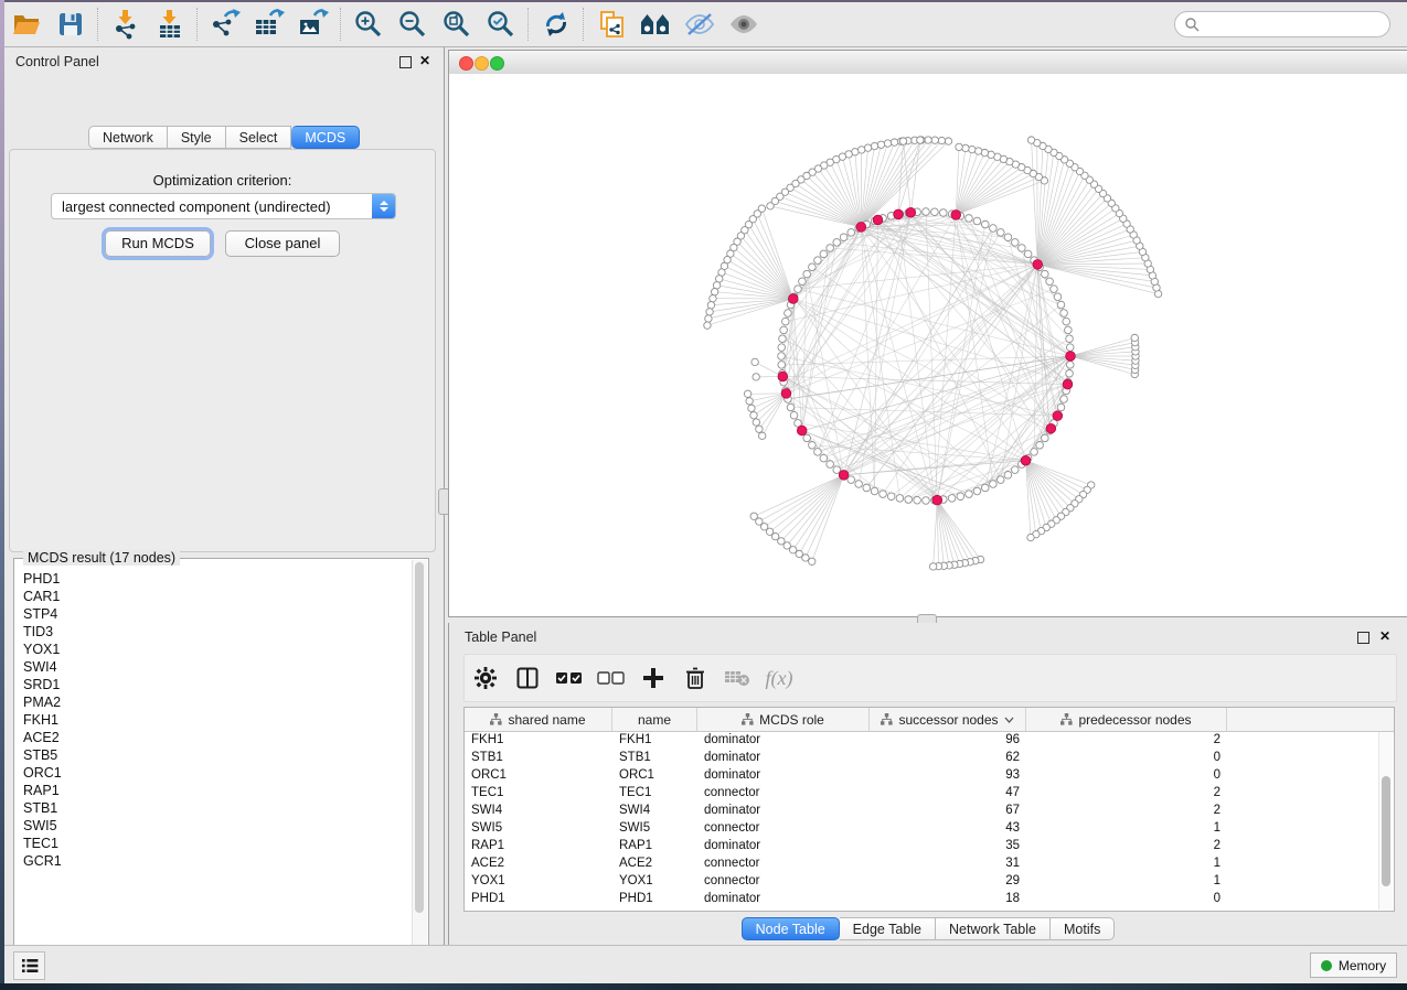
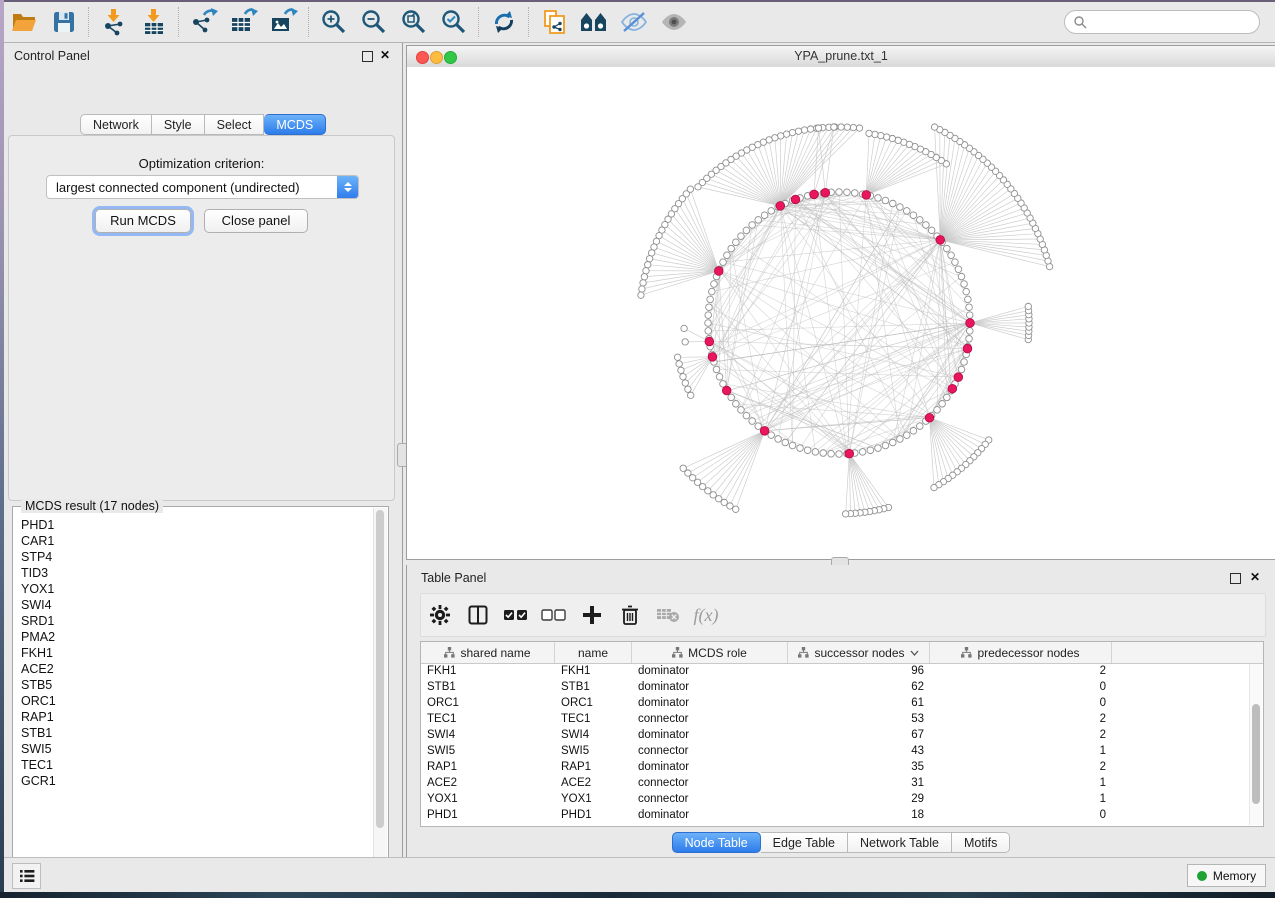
  Control Panel
  ✕
  Network
  Style
  Select
  MCDS
  Optimization criterion:
  largest connected component (undirected)
  Run MCDS
  Close panel
  MCDS result (17 nodes)
  PHD1
  CAR1
  STP4
  TID3
  YOX1
  SWI4
  SRD1
  PMA2
  FKH1
  ACE2
  STB5
  ORC1
  RAP1
  STB1
  SWI5
  TEC1
  GCR1
+ YPA_prune.txt_1
  Table Panel
  ✕
  f(x)
  shared name
  name
  MCDS role
  successor nodes
  predecessor nodes
  FKH1
  FKH1
  dominator
  96
  2
  STB1
  STB1
  dominator
  62
  0
  ORC1
  ORC1
  dominator
- 93
+ 61
  0
  TEC1
  TEC1
  connector
- 47
+ 53
  2
  SWI4
  SWI4
  dominator
  67
  2
  SWI5
  SWI5
  connector
  43
  1
  RAP1
  RAP1
  dominator
  35
  2
  ACE2
  ACE2
  connector
  31
  1
  YOX1
  YOX1
  connector
  29
  1
  PHD1
  PHD1
  dominator
  18
  0
  Node Table
  Edge Table
  Network Table
  Motifs
  Memory
